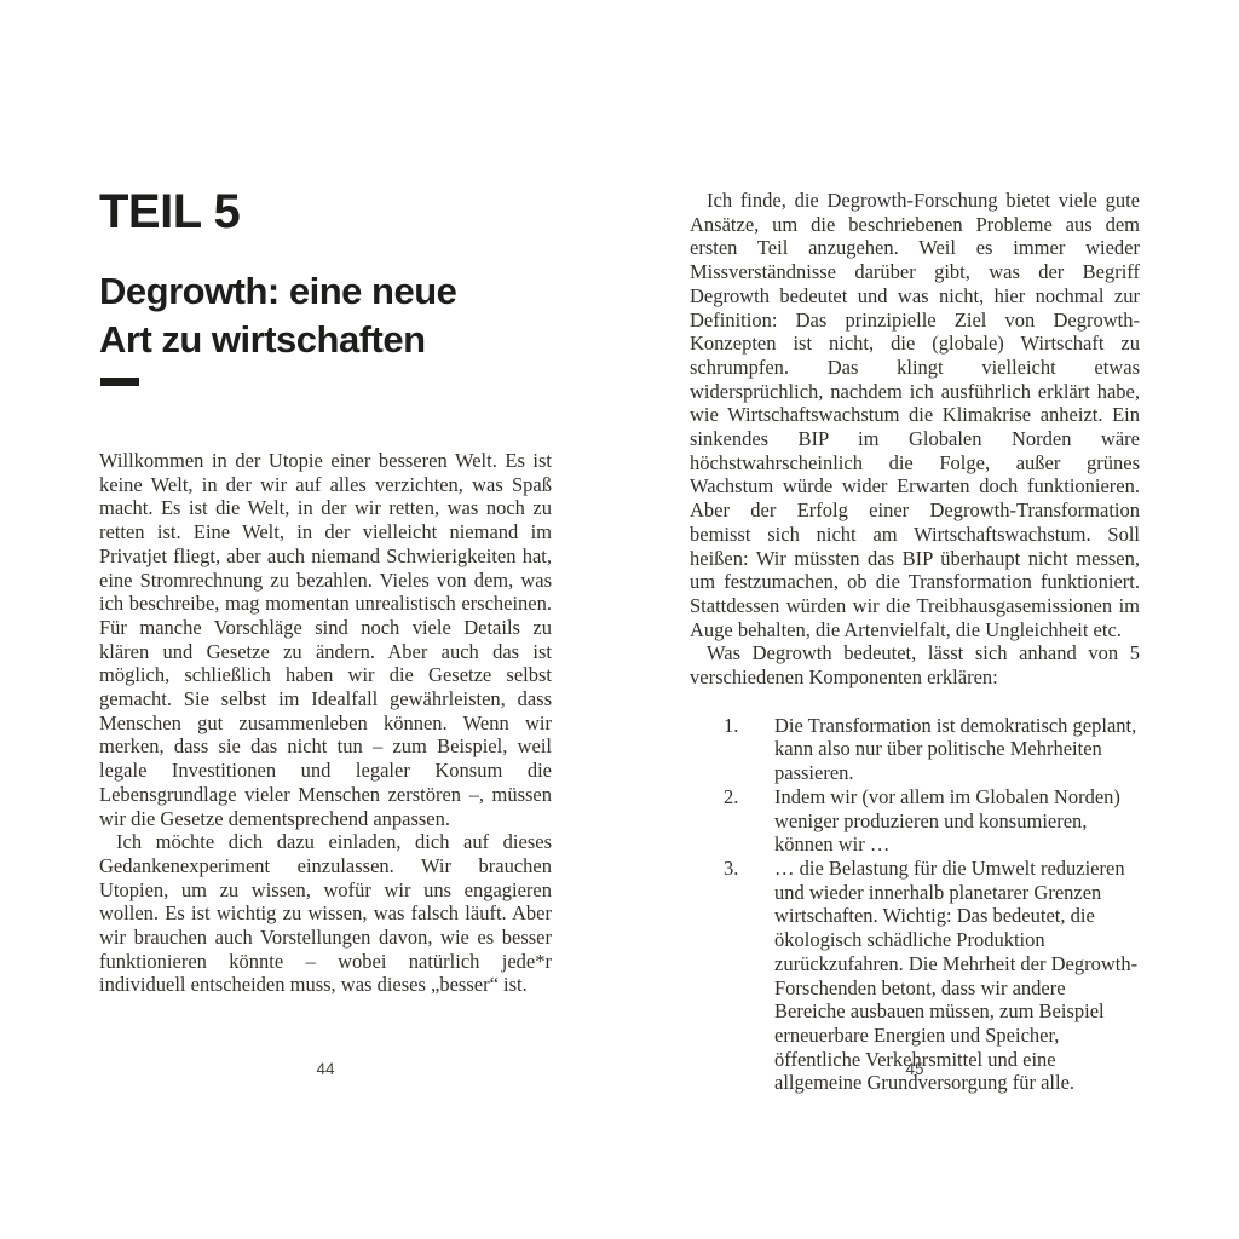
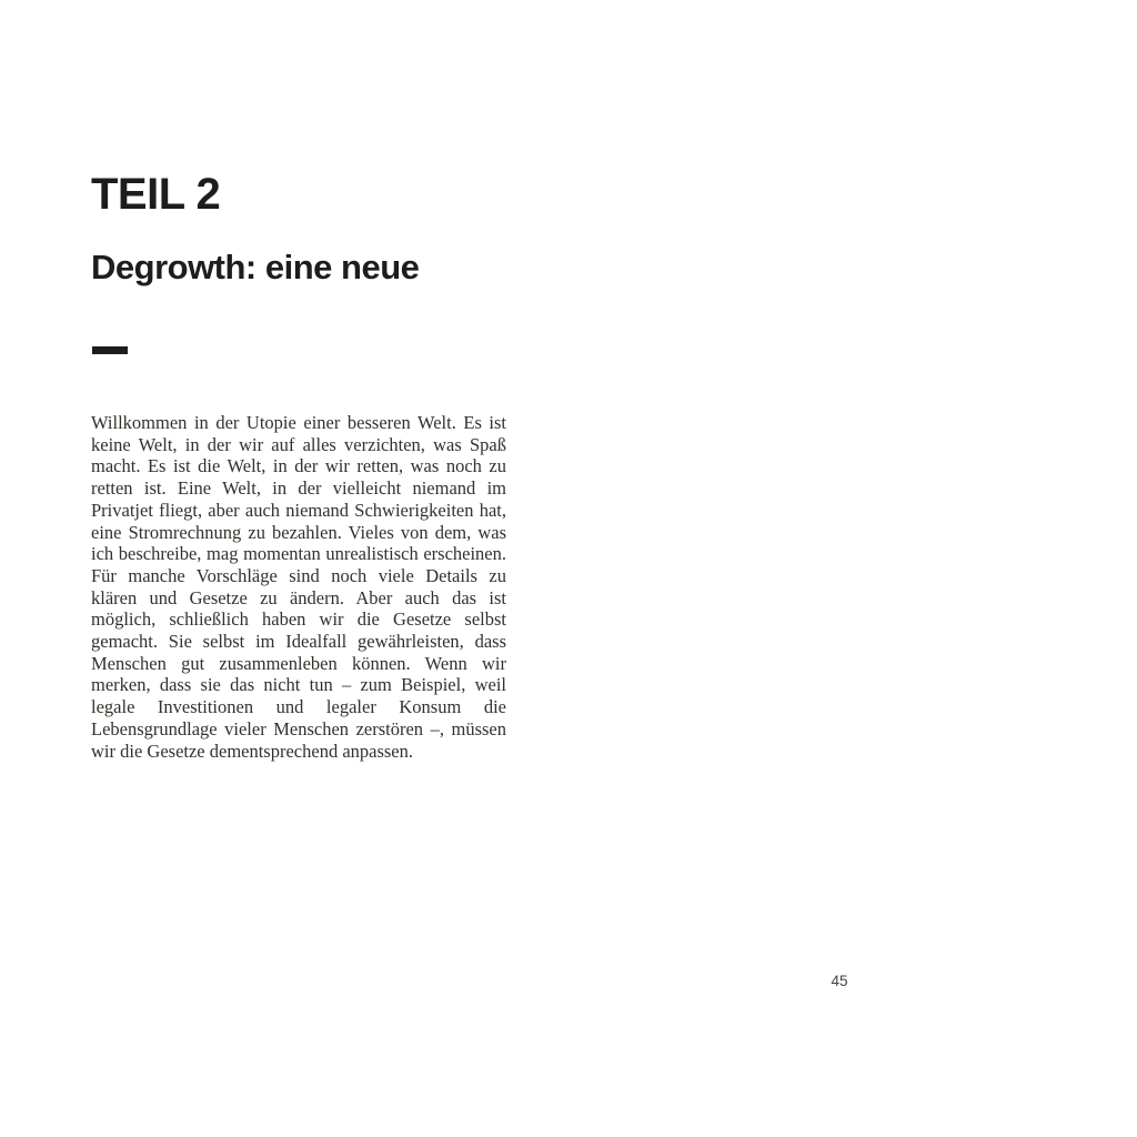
- TEIL 5
+ TEIL 2
  Degrowth: eine neue
- Art zu wirtschaften
  Willkommen in der Utopie einer besseren Welt. Es ist keine Welt, in der wir auf alles verzichten, was Spaß macht. Es ist die Welt, in der wir retten, was noch zu retten ist. Eine Welt, in der vielleicht niemand im Privatjet fliegt, aber auch niemand Schwierigkeiten hat, eine Stromrechnung zu bezahlen. Vieles von dem, was ich beschreibe, mag momentan unrealistisch erscheinen. Für manche Vorschläge sind noch viele Details zu klären und Gesetze zu ändern. Aber auch das ist möglich, schließlich haben wir die Gesetze selbst gemacht. Sie selbst im Idealfall gewährleisten, dass Menschen gut zusammenleben können. Wenn wir merken, dass sie das nicht tun – zum Beispiel, weil legale Investitionen und legaler Konsum die Lebensgrundlage vieler Menschen zerstören –, müssen wir die Gesetze dementsprechend anpassen.
- Ich möchte dich dazu einladen, dich auf dieses Gedankenexperiment einzulassen. Wir brauchen Utopien, um zu wissen, wofür wir uns engagieren wollen. Es ist wichtig zu wissen, was falsch läuft. Aber wir brauchen auch Vorstellungen davon, wie es besser funktionieren könnte – wobei natürlich jede*r individuell entscheiden muss, was dieses „besser“ ist.
- 44
- Ich finde, die Degrowth-Forschung bietet viele gute Ansätze, um die beschriebenen Probleme aus dem ersten Teil anzugehen. Weil es immer wieder Missverständnisse darüber gibt, was der Begriff Degrowth bedeutet und was nicht, hier nochmal zur Definition: Das prinzipielle Ziel von Degrowth-Konzepten ist nicht, die (globale) Wirtschaft zu schrumpfen. Das klingt vielleicht etwas widersprüchlich, nachdem ich ausführlich erklärt habe, wie Wirtschaftswachstum die Klimakrise anheizt. Ein sinkendes BIP im Globalen Norden wäre höchstwahrscheinlich die Folge, außer grünes Wachstum würde wider Erwarten doch funktionieren. Aber der Erfolg einer Degrowth-Transformation bemisst sich nicht am Wirtschaftswachstum. Soll heißen: Wir müssten das BIP überhaupt nicht messen, um festzumachen, ob die Transformation funktioniert. Stattdessen würden wir die Treibhausgasemissionen im Auge behalten, die Artenvielfalt, die Ungleichheit etc.
- Was Degrowth bedeutet, lässt sich anhand von 5 verschiedenen Komponenten erklären:
- 1.
- Die Transformation ist demokratisch geplant, kann also nur über politische Mehrheiten passieren.
- 2.
- Indem wir (vor allem im Globalen Norden) weniger produzieren und konsumieren, können wir …
- 3.
- … die Belastung für die Umwelt reduzieren und wieder innerhalb planetarer Grenzen wirtschaften. Wichtig: Das bedeutet, die ökologisch schädliche Produktion zurückzufahren. Die Mehrheit der Degrowth-Forschenden betont, dass wir andere Bereiche ausbauen müssen, zum Beispiel erneuerbare Energien und Speicher, öffentliche Verkehrsmittel und eine allgemeine Grundversorgung für alle.
  45
